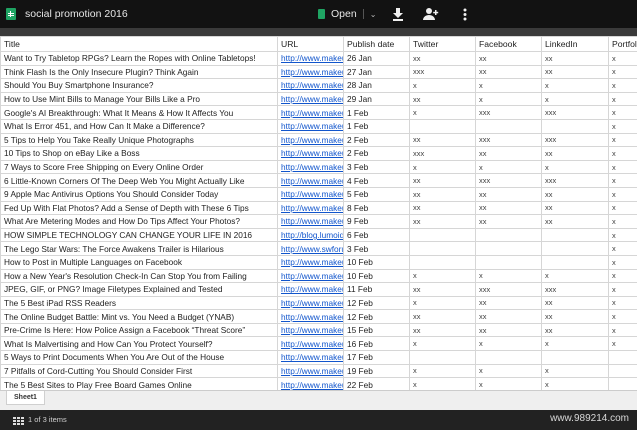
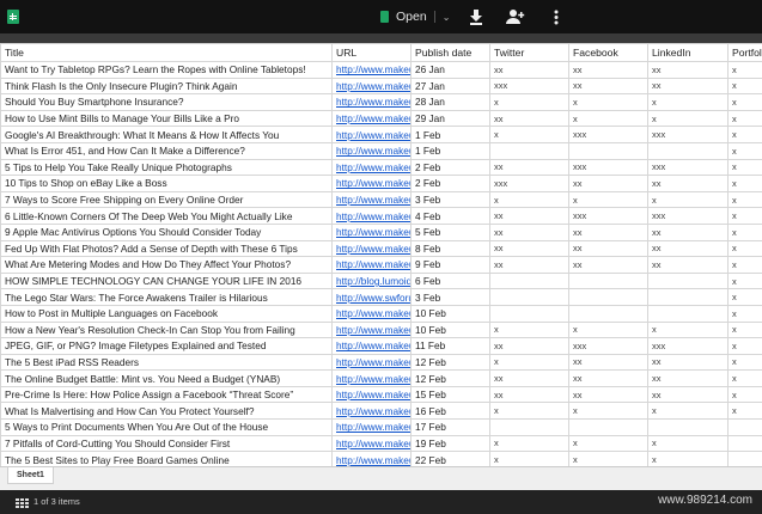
- social promotion 2016
  Open
  ⌄
  Title	URL	Publish date	Twitter	Facebook	LinkedIn	Portfol
  Want to Try Tabletop RPGs? Learn the Ropes with Online Tabletops!	http://www.make	26 Jan	xx	xx	xx	x
  Think Flash Is the Only Insecure Plugin? Think Again	http://www.make	27 Jan	xxx	xx	xx	x
  Should You Buy Smartphone Insurance?	http://www.make	28 Jan	x	x	x	x
  How to Use Mint Bills to Manage Your Bills Like a Pro	http://www.make	29 Jan	xx	x	x	x
  Google's AI Breakthrough: What It Means & How It Affects You	http://www.make	1 Feb	x	xxx	xxx	x
  What Is Error 451, and How Can It Make a Difference?	http://www.make	1 Feb				x
  5 Tips to Help You Take Really Unique Photographs	http://www.make	2 Feb	xx	xxx	xxx	x
  10 Tips to Shop on eBay Like a Boss	http://www.make	2 Feb	xxx	xx	xx	x
  7 Ways to Score Free Shipping on Every Online Order	http://www.make	3 Feb	x	x	x	x
  6 Little-Known Corners Of The Deep Web You Might Actually Like	http://www.make	4 Feb	xx	xxx	xxx	x
  9 Apple Mac Antivirus Options You Should Consider Today	http://www.make	5 Feb	xx	xx	xx	x
  Fed Up With Flat Photos? Add a Sense of Depth with These 6 Tips	http://www.make	8 Feb	xx	xx	xx	x
- What Are Metering Modes and How Do Tips Affect Your Photos?	http://www.make	9 Feb	xx	xx	xx	x
+ What Are Metering Modes and How Do They Affect Your Photos?	http://www.make	9 Feb	xx	xx	xx	x
  HOW SIMPLE TECHNOLOGY CAN CHANGE YOUR LIFE IN 2016	http://blog.lumoid	6 Feb				x
  The Lego Star Wars: The Force Awakens Trailer is Hilarious	http://www.swfor	3 Feb				x
  How to Post in Multiple Languages on Facebook	http://www.make	10 Feb				x
  How a New Year's Resolution Check-In Can Stop You from Failing	http://www.make	10 Feb	x	x	x	x
  JPEG, GIF, or PNG? Image Filetypes Explained and Tested	http://www.make	11 Feb	xx	xxx	xxx	x
  The 5 Best iPad RSS Readers	http://www.make	12 Feb	x	xx	xx	x
  The Online Budget Battle: Mint vs. You Need a Budget (YNAB)	http://www.make	12 Feb	xx	xx	xx	x
  Pre-Crime Is Here: How Police Assign a Facebook “Threat Score”	http://www.make	15 Feb	xx	xx	xx	x
  What Is Malvertising and How Can You Protect Yourself?	http://www.make	16 Feb	x	x	x	x
  5 Ways to Print Documents When You Are Out of the House	http://www.make	17 Feb
  7 Pitfalls of Cord-Cutting You Should Consider First	http://www.make	19 Feb	x	x	x
  The 5 Best Sites to Play Free Board Games Online	http://www.make	22 Feb	x	x	x
  1 of 3 items
  www.989214.com
